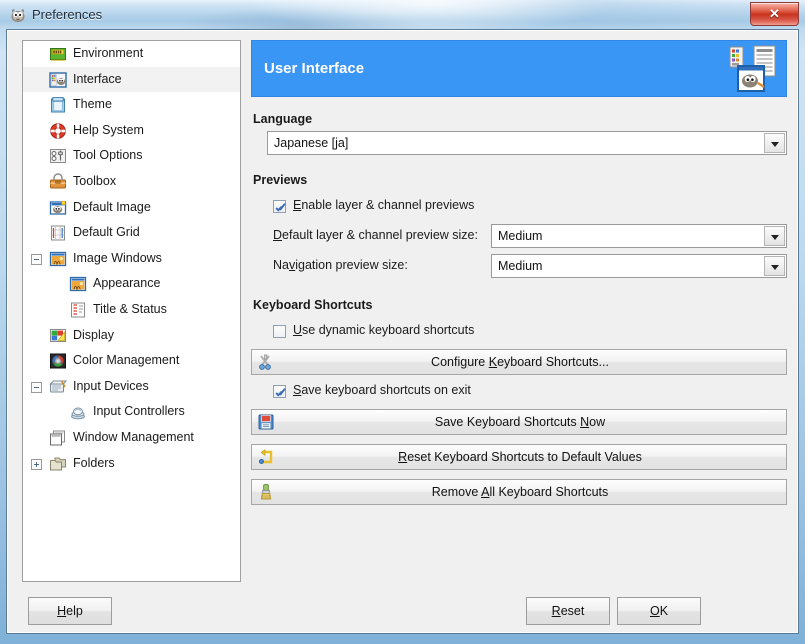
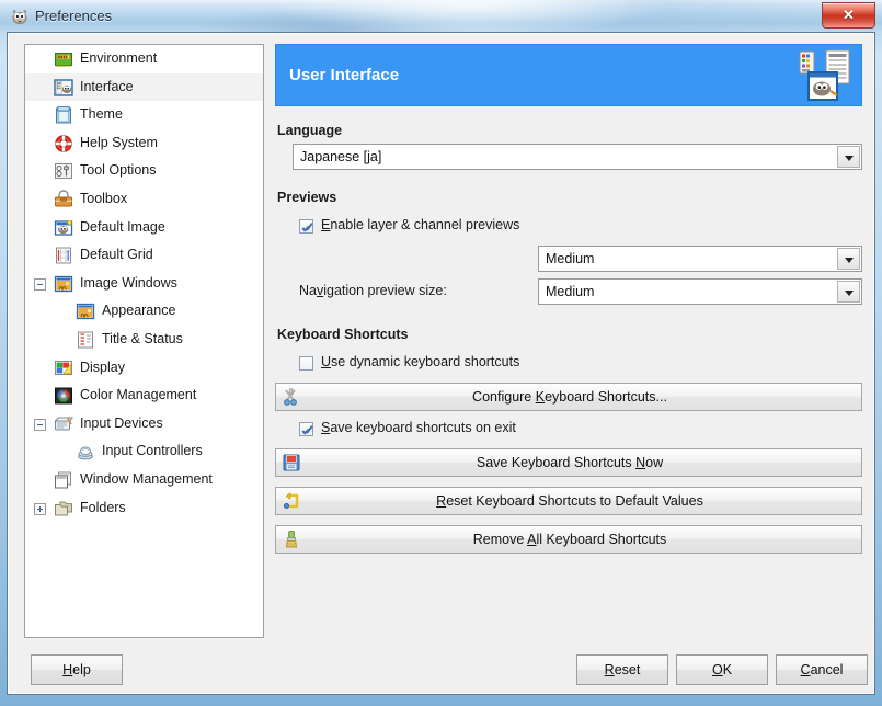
  Preferences
  ✕
  Environment
  Interface
  Theme
  Help System
  Tool Options
  Toolbox
  Default Image
  Default Grid
  Image Windows
  Appearance
  Title & Status
  Display
  Color Management
  Input Devices
  Input Controllers
  Window Management
  Folders
  User Interface
  Language
  Japanese [ja]
  Previews
  Enable layer & channel previews
- Default layer & channel preview size:
  Medium
  Navigation preview size:
  Medium
  Keyboard Shortcuts
  Use dynamic keyboard shortcuts
  Configure Keyboard Shortcuts...
  Save keyboard shortcuts on exit
  Save Keyboard Shortcuts Now
  Reset Keyboard Shortcuts to Default Values
  Remove All Keyboard Shortcuts
  Help
  Reset
  OK
+ Cancel
